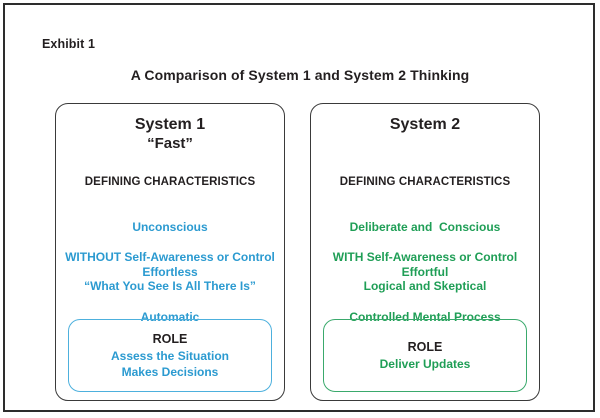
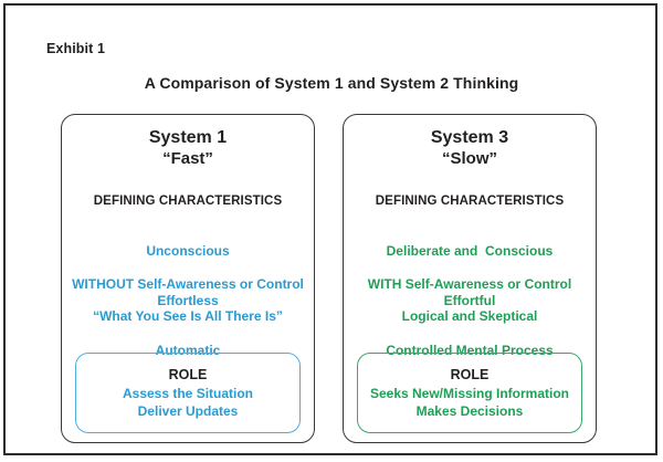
  Exhibit 1
  A Comparison of System 1 and System 2 Thinking
  System 1
  “Fast”
  DEFINING CHARACTERISTICS
  Unconscious
  Effortless
  Automatic
  WITHOUT Self-Awareness or Control
  “What You See Is All There Is”
  ROLE
  Assess the Situation
- Makes Decisions
+ Deliver Updates
- System 2
+ System 3
+ “Slow”
  DEFINING CHARACTERISTICS
  Deliberate and Conscious
  Effortful
  Controlled Mental Process
  WITH Self-Awareness or Control
  Logical and Skeptical
  ROLE
+ Seeks New/Missing Information
- Deliver Updates
+ Makes Decisions
